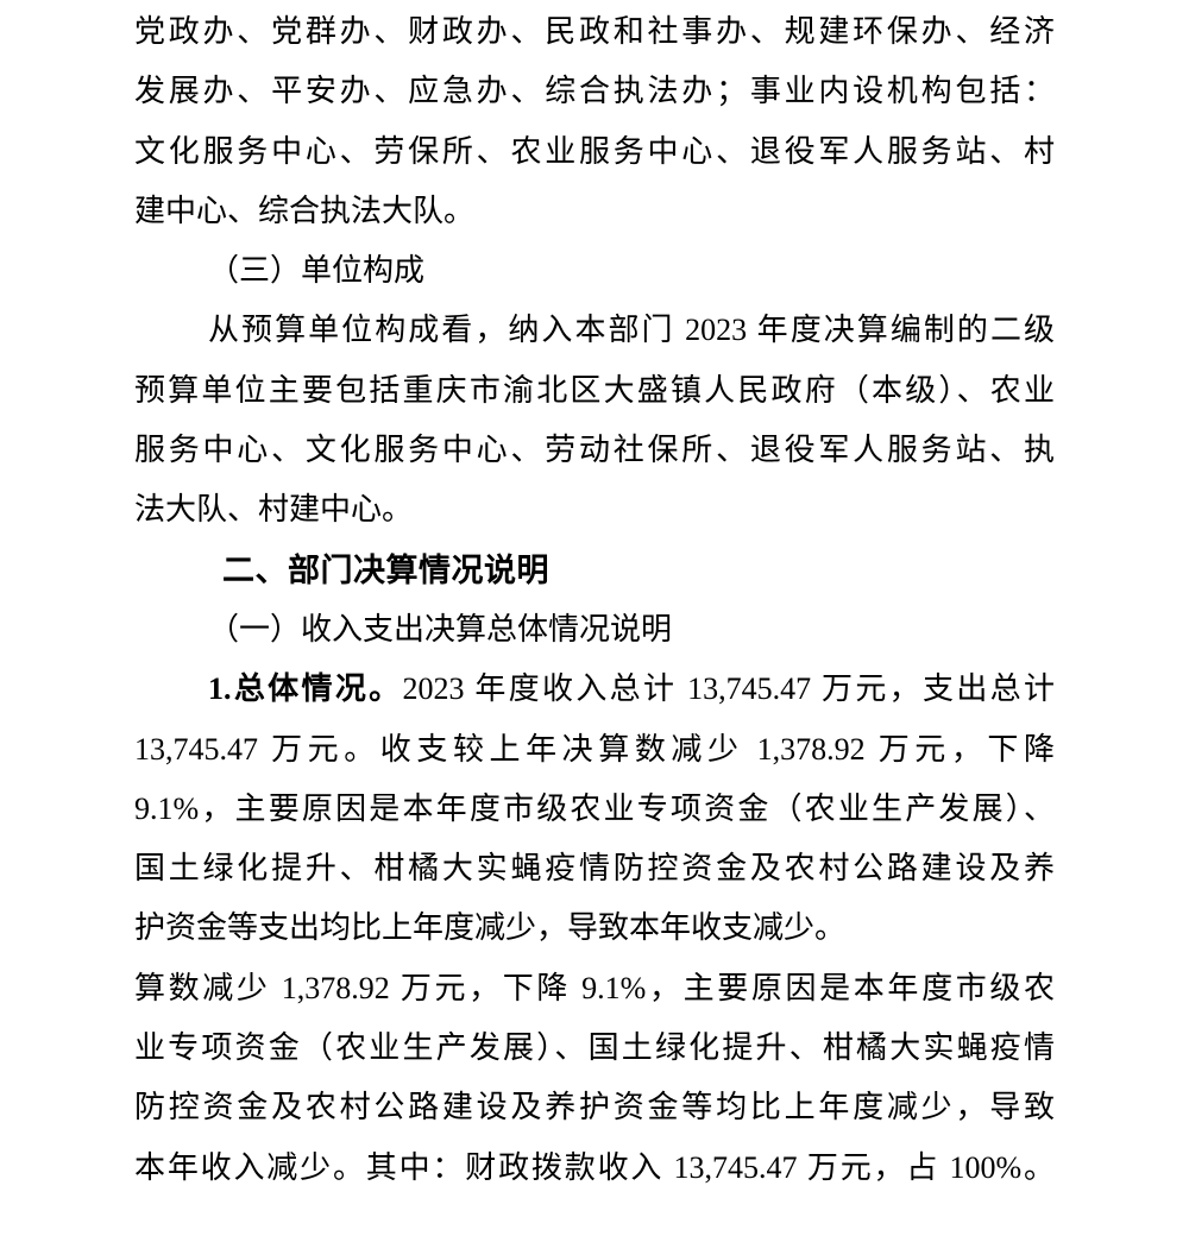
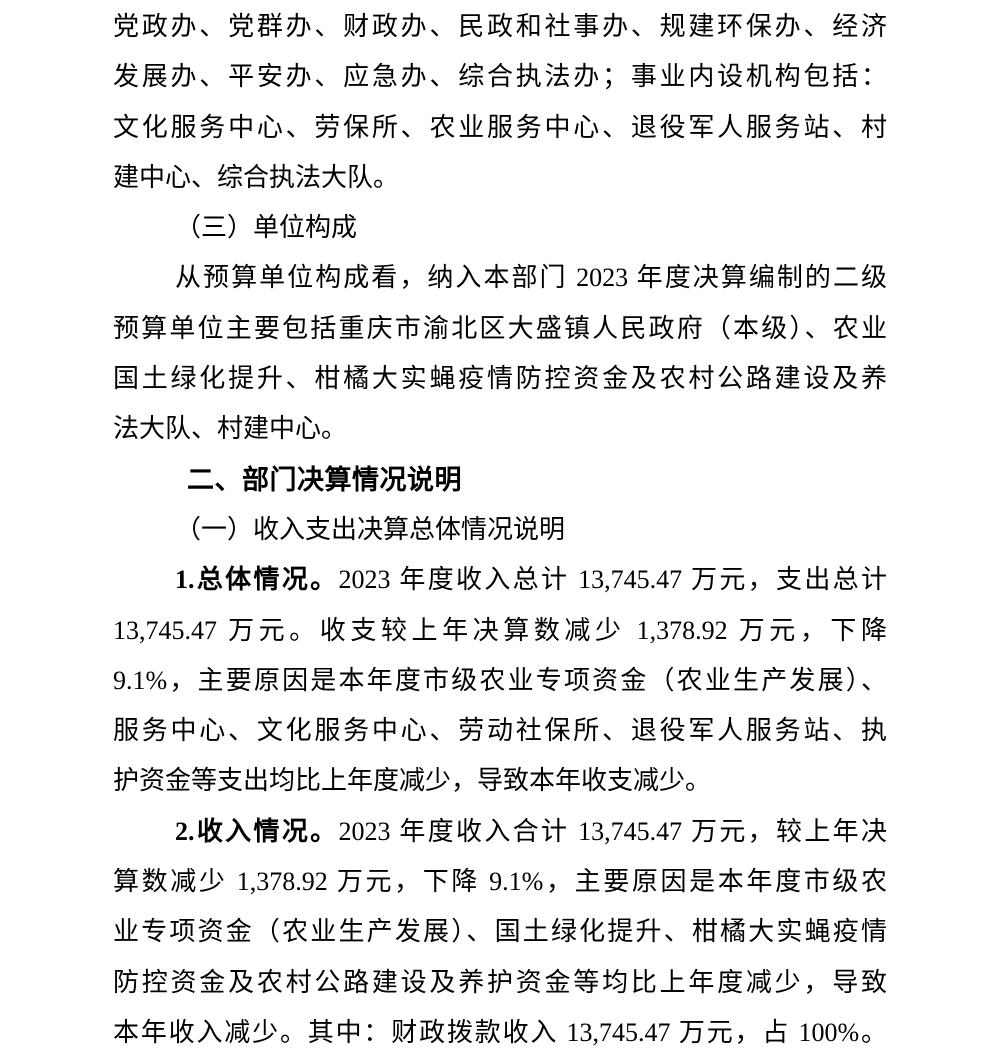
  党政办、党群办、财政办、民政和社事办、规建环保办、经济
  发展办、平安办、应急办、综合执法办；事业内设机构包括：
  文化服务中心、劳保所、农业服务中心、退役军人服务站、村
  建中心、综合执法大队。
  （三）单位构成
  从预算单位构成看，纳入本部门 2023 年度决算编制的二级
  预算单位主要包括重庆市渝北区大盛镇人民政府（本级）、农业
- 服务中心、文化服务中心、劳动社保所、退役军人服务站、执
+ 国土绿化提升、柑橘大实蝇疫情防控资金及农村公路建设及养
  法大队、村建中心。
  二、部门决算情况说明
  （一）收入支出决算总体情况说明
  1.总体情况。2023 年度收入总计 13,745.47 万元，支出总计
  13,745.47 万元。收支较上年决算数减少 1,378.92 万元，下降
  9.1%，主要原因是本年度市级农业专项资金（农业生产发展）、
- 国土绿化提升、柑橘大实蝇疫情防控资金及农村公路建设及养
+ 服务中心、文化服务中心、劳动社保所、退役军人服务站、执
  护资金等支出均比上年度减少，导致本年收支减少。
+ 2.收入情况。2023 年度收入合计 13,745.47 万元，较上年决
  算数减少 1,378.92 万元，下降 9.1%，主要原因是本年度市级农
  业专项资金（农业生产发展）、国土绿化提升、柑橘大实蝇疫情
  防控资金及农村公路建设及养护资金等均比上年度减少，导致
  本年收入减少。其中：财政拨款收入 13,745.47 万元，占 100%。
